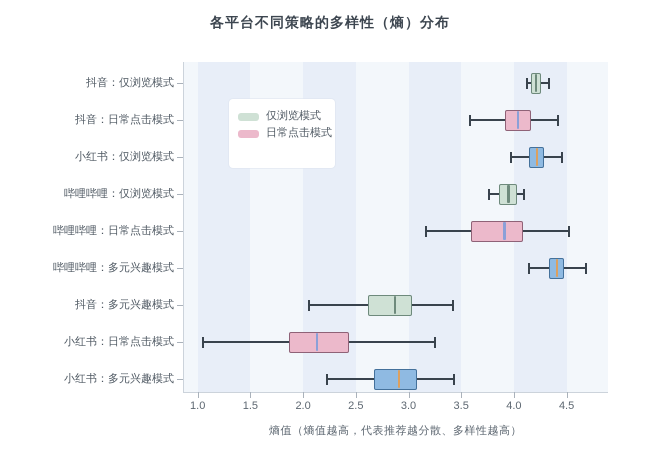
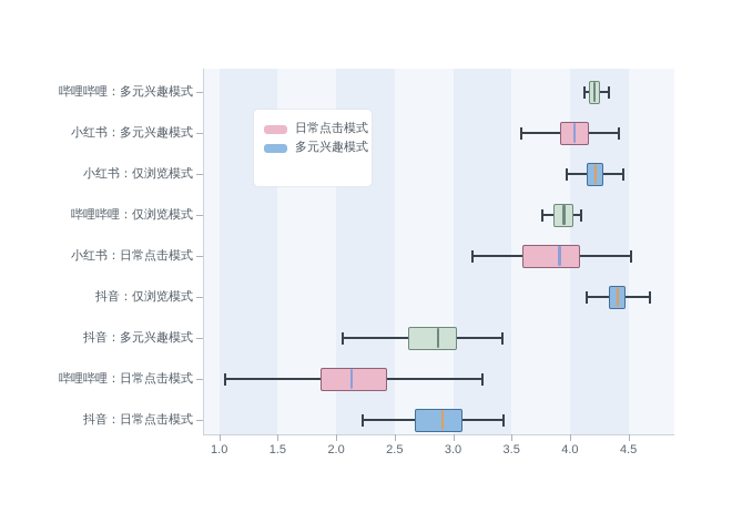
- 各平台不同策略的多样性（熵）分布
- 抖音：仅浏览模式
+ 哔哩哔哩：多元兴趣模式
- 抖音：日常点击模式
+ 小红书：多元兴趣模式
  小红书：仅浏览模式
  哔哩哔哩：仅浏览模式
- 哔哩哔哩：日常点击模式
+ 小红书：日常点击模式
- 哔哩哔哩：多元兴趣模式
+ 抖音：仅浏览模式
  抖音：多元兴趣模式
- 小红书：日常点击模式
+ 哔哩哔哩：日常点击模式
- 小红书：多元兴趣模式
+ 抖音：日常点击模式
  1.0
  1.5
  2.0
  2.5
  3.0
  3.5
  4.0
  4.5
- 熵值（熵值越高，代表推荐越分散、多样性越高）
- 仅浏览模式
  日常点击模式
+ 多元兴趣模式
